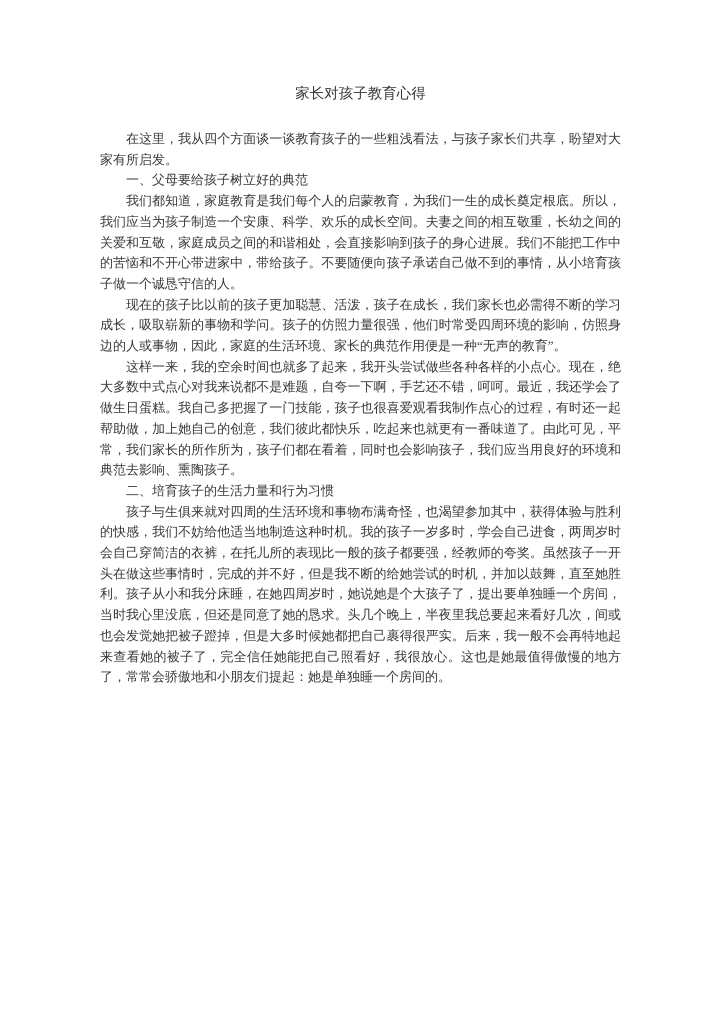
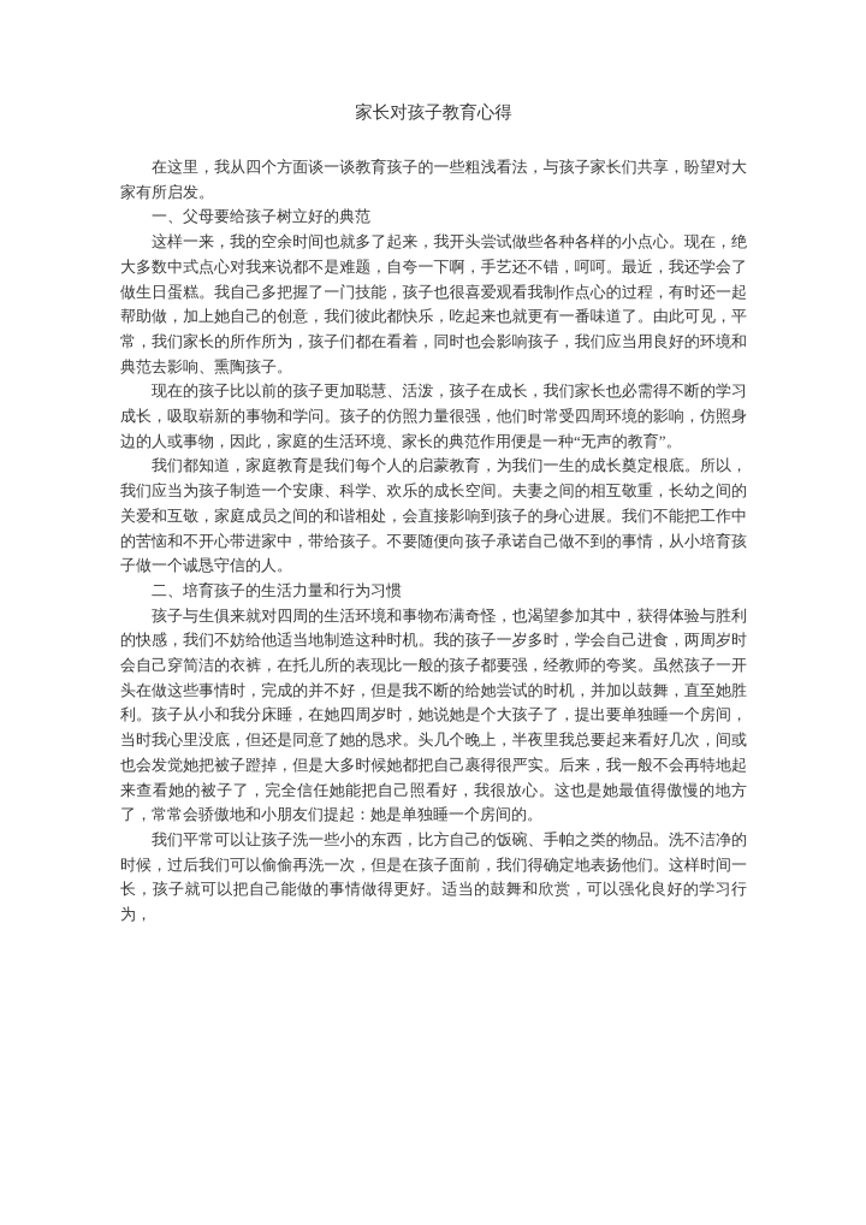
  家长对孩子教育心得
  在这里，我从四个方面谈一谈教育孩子的一些粗浅看法，与孩子家长们共享，盼望对大家有所启发。
  一、父母要给孩子树立好的典范
- 我们都知道，家庭教育是我们每个人的启蒙教育，为我们一生的成长奠定根底。所以，我们应当为孩子制造一个安康、科学、欢乐的成长空间。夫妻之间的相互敬重，长幼之间的关爱和互敬，家庭成员之间的和谐相处，会直接影响到孩子的身心进展。我们不能把工作中的苦恼和不开心带进家中，带给孩子。不要随便向孩子承诺自己做不到的事情，从小培育孩子做一个诚恳守信的人。
+ 这样一来，我的空余时间也就多了起来，我开头尝试做些各种各样的小点心。现在，绝大多数中式点心对我来说都不是难题，自夸一下啊，手艺还不错，呵呵。最近，我还学会了做生日蛋糕。我自己多把握了一门技能，孩子也很喜爱观看我制作点心的过程，有时还一起帮助做，加上她自己的创意，我们彼此都快乐，吃起来也就更有一番味道了。由此可见，平常，我们家长的所作所为，孩子们都在看着，同时也会影响孩子，我们应当用良好的环境和典范去影响、熏陶孩子。
  现在的孩子比以前的孩子更加聪慧、活泼，孩子在成长，我们家长也必需得不断的学习成长，吸取崭新的事物和学问。孩子的仿照力量很强，他们时常受四周环境的影响，仿照身边的人或事物，因此，家庭的生活环境、家长的典范作用便是一种“无声的教育”。
- 这样一来，我的空余时间也就多了起来，我开头尝试做些各种各样的小点心。现在，绝大多数中式点心对我来说都不是难题，自夸一下啊，手艺还不错，呵呵。最近，我还学会了做生日蛋糕。我自己多把握了一门技能，孩子也很喜爱观看我制作点心的过程，有时还一起帮助做，加上她自己的创意，我们彼此都快乐，吃起来也就更有一番味道了。由此可见，平常，我们家长的所作所为，孩子们都在看着，同时也会影响孩子，我们应当用良好的环境和典范去影响、熏陶孩子。
+ 我们都知道，家庭教育是我们每个人的启蒙教育，为我们一生的成长奠定根底。所以，我们应当为孩子制造一个安康、科学、欢乐的成长空间。夫妻之间的相互敬重，长幼之间的关爱和互敬，家庭成员之间的和谐相处，会直接影响到孩子的身心进展。我们不能把工作中的苦恼和不开心带进家中，带给孩子。不要随便向孩子承诺自己做不到的事情，从小培育孩子做一个诚恳守信的人。
  二、培育孩子的生活力量和行为习惯
  孩子与生俱来就对四周的生活环境和事物布满奇怪，也渴望参加其中，获得体验与胜利的快感，我们不妨给他适当地制造这种时机。我的孩子一岁多时，学会自己进食，两周岁时会自己穿简洁的衣裤，在托儿所的表现比一般的孩子都要强，经教师的夸奖。虽然孩子一开头在做这些事情时，完成的并不好，但是我不断的给她尝试的时机，并加以鼓舞，直至她胜利。孩子从小和我分床睡，在她四周岁时，她说她是个大孩子了，提出要单独睡一个房间，当时我心里没底，但还是同意了她的恳求。头几个晚上，半夜里我总要起来看好几次，间或也会发觉她把被子蹬掉，但是大多时候她都把自己裹得很严实。后来，我一般不会再特地起来查看她的被子了，完全信任她能把自己照看好，我很放心。这也是她最值得傲慢的地方了，常常会骄傲地和小朋友们提起：她是单独睡一个房间的。
+ 我们平常可以让孩子洗一些小的东西，比方自己的饭碗、手帕之类的物品。洗不洁净的时候，过后我们可以偷偷再洗一次，但是在孩子面前，我们得确定地表扬他们。这样时间一长，孩子就可以把自己能做的事情做得更好。适当的鼓舞和欣赏，可以强化良好的学习行为，
